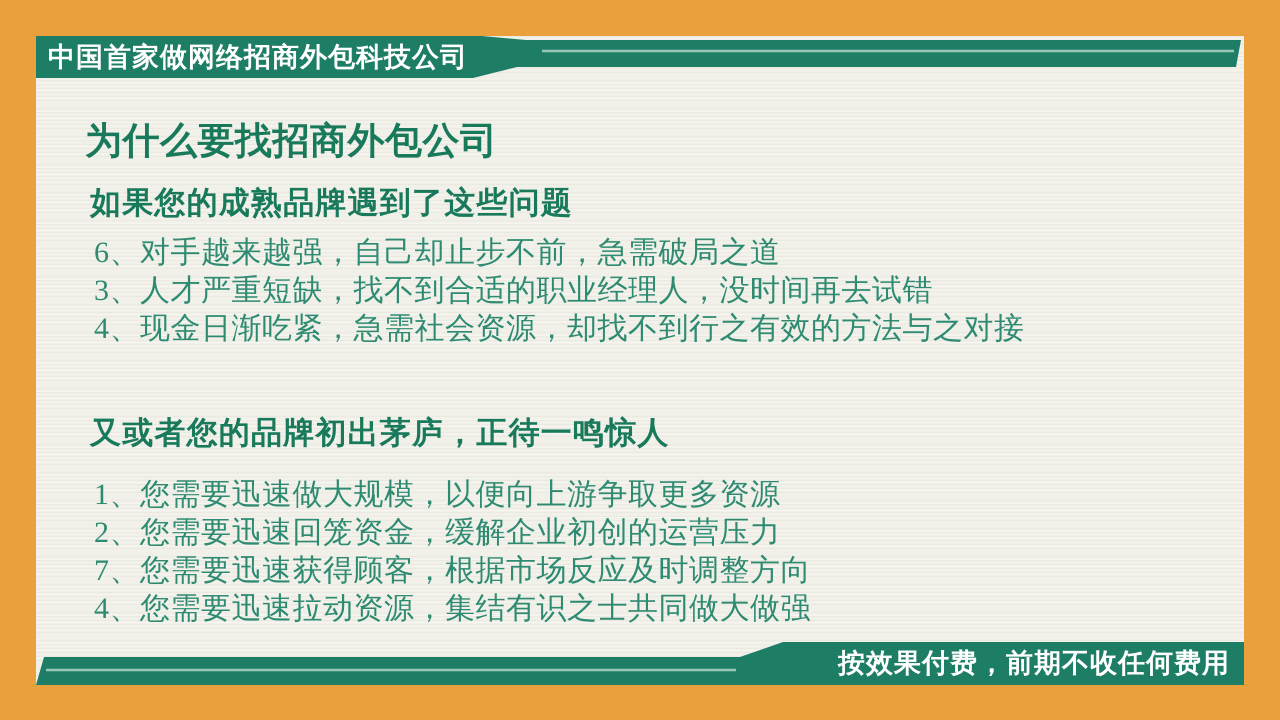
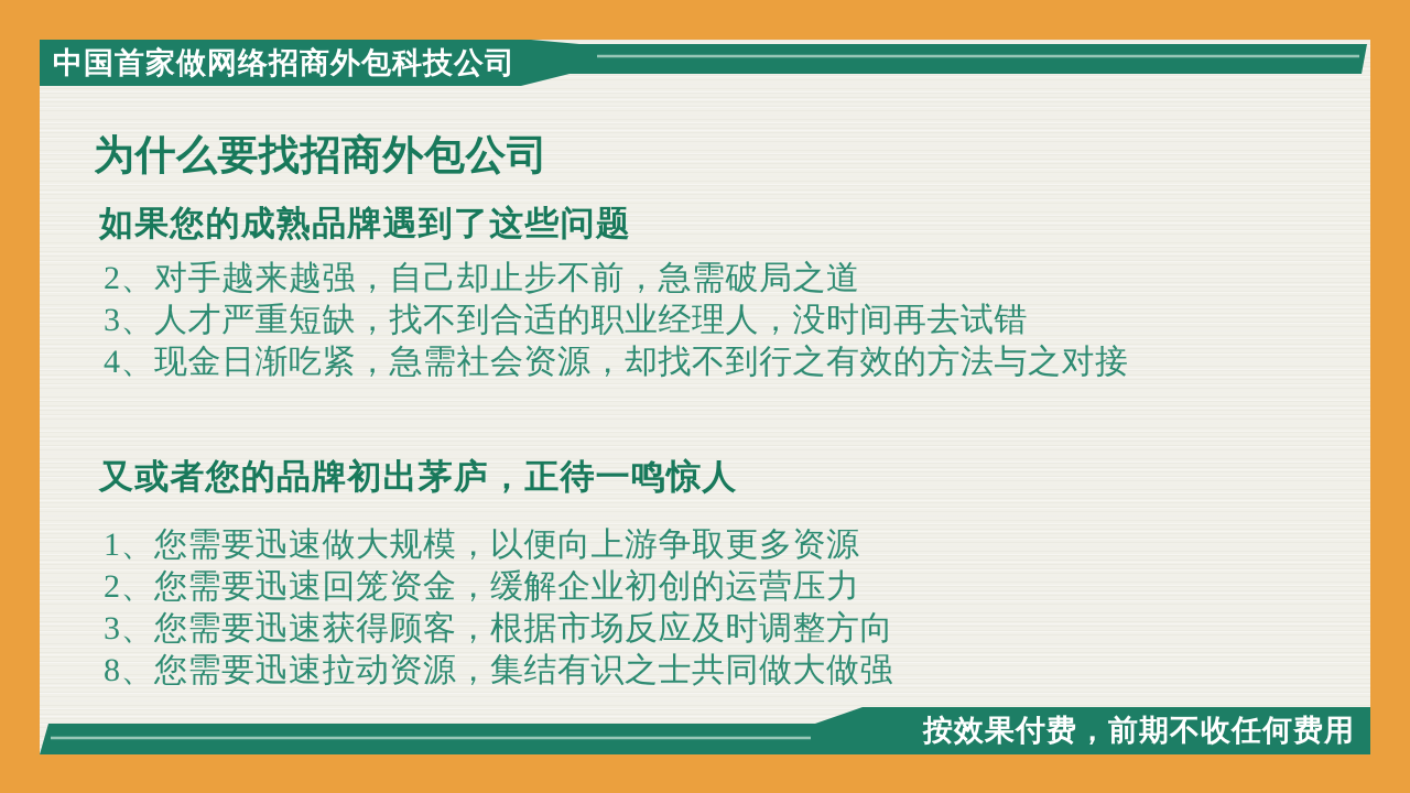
  中国首家做网络招商外包科技公司
  为什么要找招商外包公司
  如果您的成熟品牌遇到了这些问题
- 6、对手越来越强，自己却止步不前，急需破局之道
+ 2、对手越来越强，自己却止步不前，急需破局之道
  3、人才严重短缺，找不到合适的职业经理人，没时间再去试错
  4、现金日渐吃紧，急需社会资源，却找不到行之有效的方法与之对接
  又或者您的品牌初出茅庐，正待一鸣惊人
  1、您需要迅速做大规模，以便向上游争取更多资源
  2、您需要迅速回笼资金，缓解企业初创的运营压力
- 7、您需要迅速获得顾客，根据市场反应及时调整方向
+ 3、您需要迅速获得顾客，根据市场反应及时调整方向
- 4、您需要迅速拉动资源，集结有识之士共同做大做强
+ 8、您需要迅速拉动资源，集结有识之士共同做大做强
  按效果付费，前期不收任何费用
